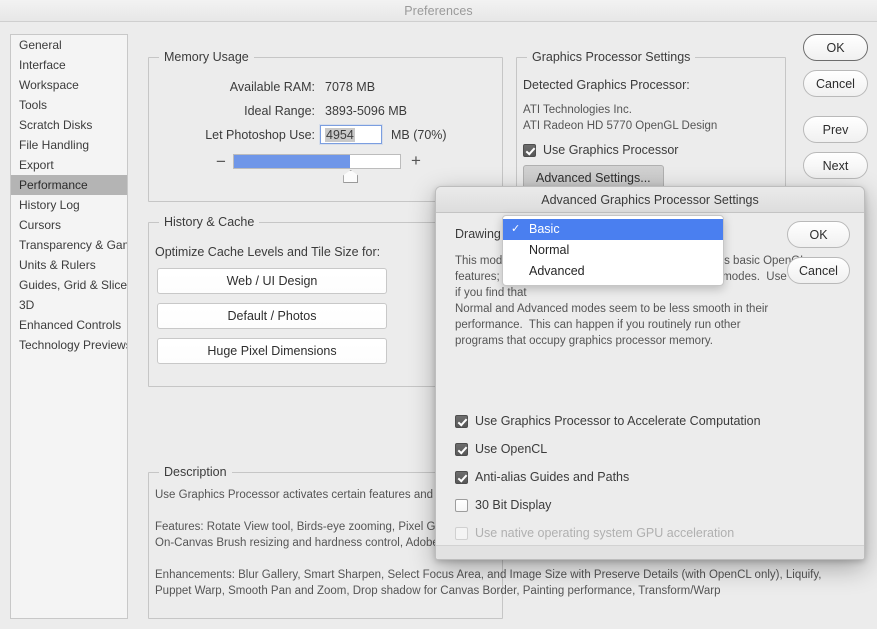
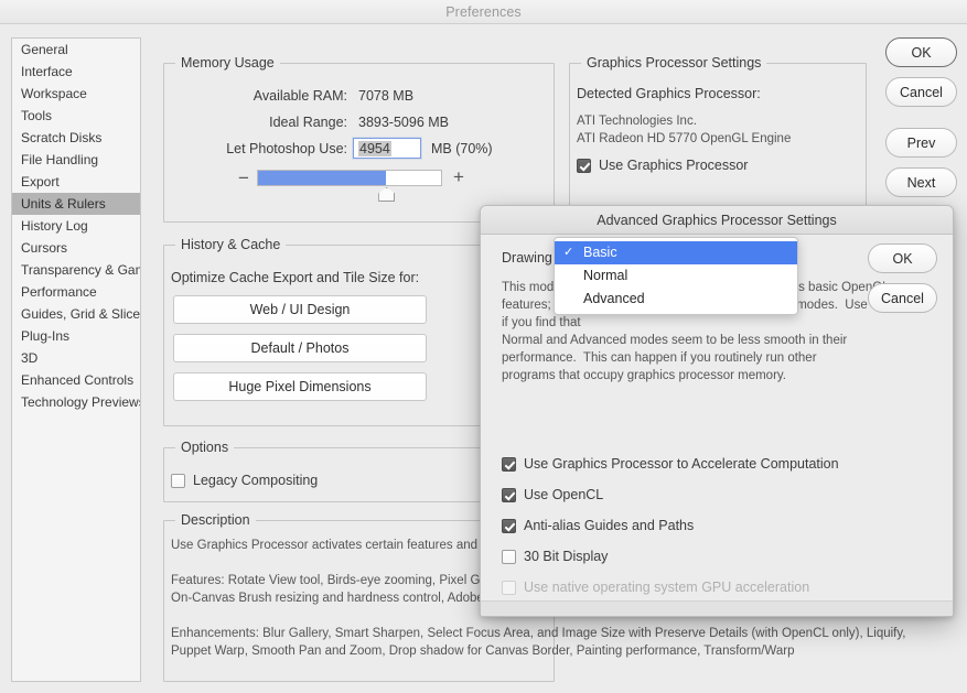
  Preferences
  General
  Interface
  Workspace
  Tools
  Scratch Disks
  File Handling
  Export
- Performance
+ Units & Rulers
  History Log
  Cursors
  Transparency & Ga
- Units & Rulers
+ Performance
  Guides, Grid & Slice
+ Plug-Ins
  3D
  Enhanced Controls
  Technology Preview
  Memory Usage
  Available RAM:
  7078 MB
  Ideal Range:
  3893-5096 MB
  Let Photoshop Use:
  4954
  MB (70%)
  −
  +
  History & Cache
- Optimize Cache Levels and Tile Size for:
+ Optimize Cache Export and Tile Size for:
  Web / UI Design
  Default / Photos
  Huge Pixel Dimensions
+ Options
+ Legacy Compositing
  Description
  Enhancements: Blur Gallery, Smart Sharpen, Select Focus Area, and Image Size with Preserve Details (with OpenCL only), Liquify, Puppet Warp, Smooth Pan and Zoom, Drop shadow for Canvas Border, Painting performance, Transform/Warp
  Graphics Processor Settings
  Detected Graphics Processor:
  ATI Technologies Inc.
- ATI Radeon HD 5770 OpenGL Design
+ ATI Radeon HD 5770 OpenGL Engine
  Use Graphics Processor
- Advanced Settings...
  OK
  Cancel
  Prev
  Next
  Advanced Graphics Processor Settings
  ✓
  Basic
  Normal
  Advanced
  Normal and Advanced modes seem to be less smooth in their
  performance. This can happen if you routinely run other
  programs that occupy graphics processor memory.
  Use Graphics Processor to Accelerate Computation
  Use OpenCL
  Anti-alias Guides and Paths
  30 Bit Display
  Use native operating system GPU acceleration
  OK
  Cancel
